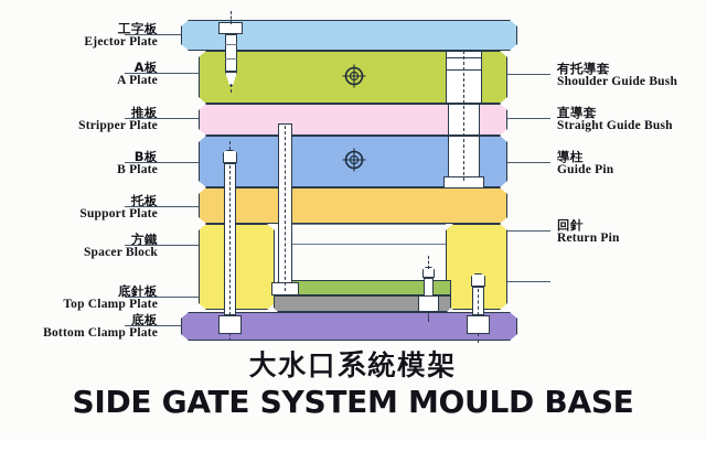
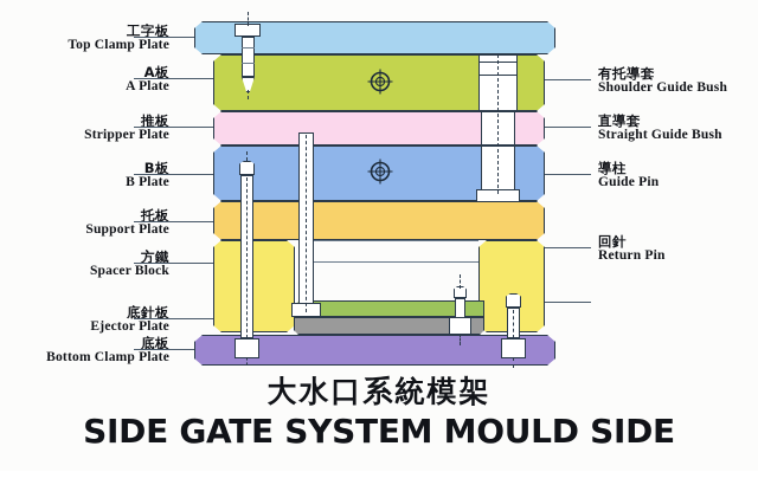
  工字板
- Ejector Plate
+ Top Clamp Plate
  A板
  A Plate
  推板
  Stripper Plate
  B板
  B Plate
  托板
  Support Plate
  方鐵
  Spacer Block
  底針板
- Top Clamp Plate
+ Ejector Plate
  底板
  Bottom Clamp Plate
  有托導套
  Shoulder Guide Bush
  直導套
  Straight Guide Bush
  導柱
  Guide Pin
  回針
  Return Pin
  大水口系統模架
- SIDE GATE SYSTEM MOULD BASE
+ SIDE GATE SYSTEM MOULD SIDE
